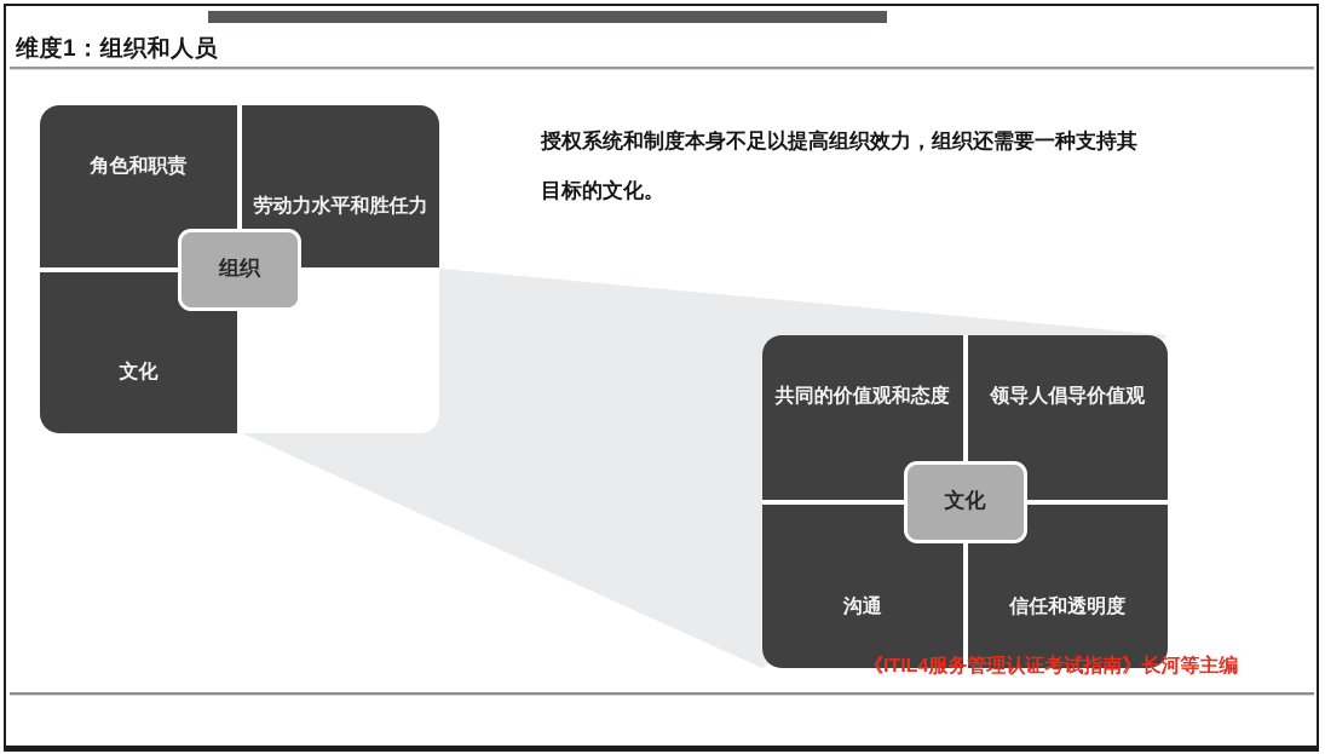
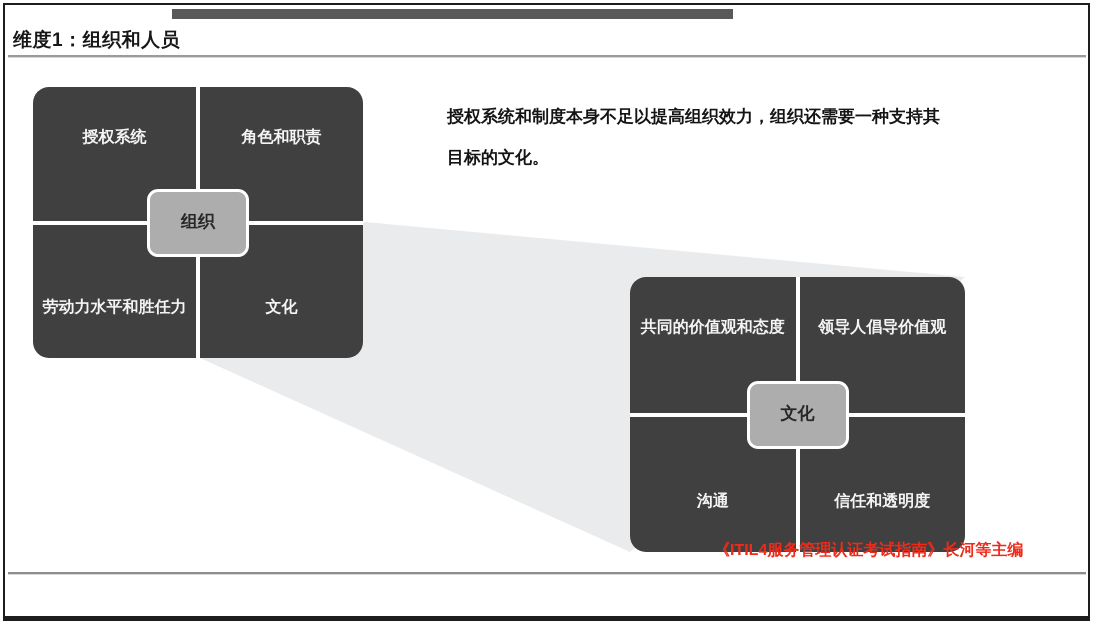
  维度1：组织和人员
+ 授权系统
  角色和职责
  劳动力水平和胜任力
  文化
  组织
  授权系统和制度本身不足以提高组织效力，组织还需要一种支持其目标的文化。
  共同的价值观和态度
  领导人倡导价值观
  沟通
  信任和透明度
  文化
  《ITIL4服务管理认证考试指南》长河等主编
